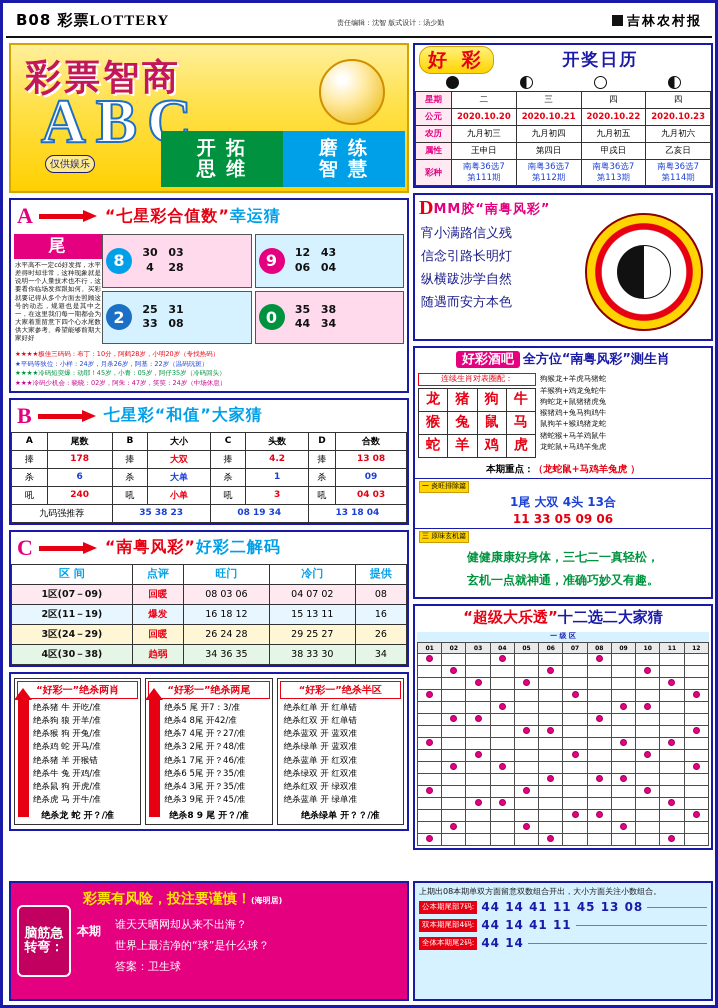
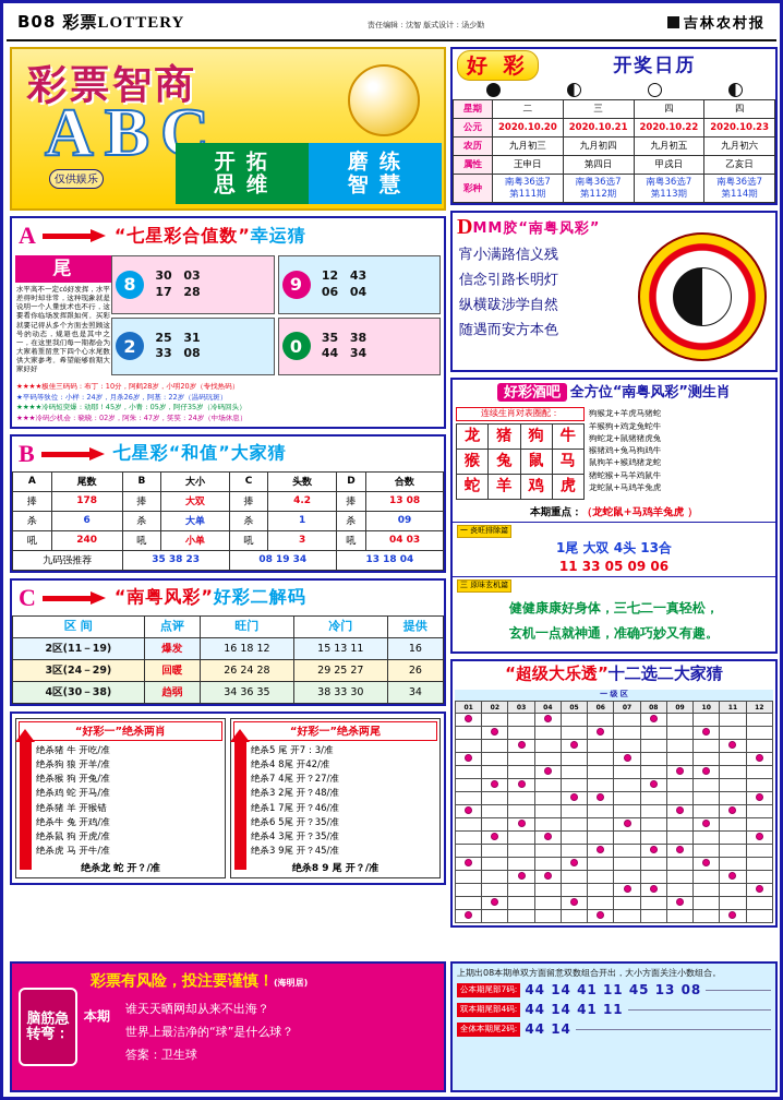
  B08 彩票LOTTERY
  责任编辑：沈智 版式设计：汤少勤
  吉林农村报
  彩票智商
  ABC
  仅供娱乐
  开 拓
  思 维
  磨 练
  智 慧
  A
  “七星彩合值数”幸运猜
  尾
  水平高不一定có好发挥，水平差得时却非常，这种现象就是说明一个人量技术也不行，这要看你临场发挥跟如何。买彩就要记得从多个方面去照顾这号的动态，规避也是其中之一，在这里我们每一期都会为大家着重留意下四个心水尾数供大家参考。希望能够前期大家好好
  8
  30 03
- 4 28
+ 17 28
  9
  12 43
  06 04
  2
  25 31
  33 08
  0
  35 38
  44 34
  ★★★★极佳三码码：布丁：10分，阿鹤28岁，小明20岁（专找热码）
  ★平码等狄位：小样：24岁，月杀26岁，阿基：22岁（温码玩斑）
  ★★★★冷码短突爆：动耶！45岁，小青：05岁，阿仔35岁（冷码回头）
  ★★★冷码少机会：晓晓：02岁，阿朱：47岁，笑笑：24岁（中场休息）
  B
  七星彩“和值”大家猜
  A	尾数	B	大小	C	头数	D	合数
  捧	178	捧	大双	捧	4.2	捧	13 08
  杀	6	杀	大单	杀	1	杀	09
  吼	240	吼	小单	吼	3	吼	04 03
  九码强推荐	35 38 23	08 19 34	13 18 04
  C
  “南粤风彩”好彩二解码
  区 间	点评	旺门	冷门	提供
- 1区(07－09)	回暖	08 03 06	04 07 02	08
  2区(11－19)	爆发	16 18 12	15 13 11	16
  3区(24－29)	回暖	26 24 28	29 25 27	26
  4区(30－38)	趋弱	34 36 35	38 33 30	34
  “好彩一”绝杀两肖
  绝杀猪 牛 开吃/准
  绝杀狗 狼 开羊/准
  绝杀猴 狗 开兔/准
  绝杀鸡 蛇 开马/准
  绝杀猪 羊 开猴错
  绝杀牛 兔 开鸡/准
  绝杀鼠 狗 开虎/准
  绝杀虎 马 开牛/准
  绝杀龙 蛇 开？/准
  “好彩一”绝杀两尾
  绝杀5 尾 开7：3/准
  绝杀4 8尾 开42/准
  绝杀7 4尾 开？27/准
  绝杀3 2尾 开？48/准
  绝杀1 7尾 开？46/准
  绝杀6 5尾 开？35/准
  绝杀4 3尾 开？35/准
  绝杀3 9尾 开？45/准
  绝杀8 9 尾 开？/准
- “好彩一”绝杀半区
- 绝杀红单 开 红单错
- 绝杀红双 开 红单错
- 绝杀蓝双 开 蓝双准
- 绝杀绿单 开 蓝双准
- 绝杀蓝单 开 红双准
- 绝杀绿双 开 红双准
- 绝杀红双 开 绿双准
- 绝杀蓝单 开 绿单准
- 绝杀绿单 开？？/准
  好 彩
  开奖日历
  星期	二	三	四	四
  公元	2020.10.20	2020.10.21	2020.10.22	2020.10.23
  农历	九月初三	九月初四	九月初五	九月初六
  属性	王申日	第四日	甲戌日	乙亥日
  彩种	南粤36选7 第111期	南粤36选7 第112期	南粤36选7 第113期	南粤36选7 第114期
  D
  MM胶“南粤风彩”
  宵小满路信义残
  信念引路长明灯
  纵横跋涉学自然
  随遇而安方本色
  好彩酒吧 全方位“南粤风彩”测生肖
  连续生肖对表圈配：
  龙	猪	狗	牛
  猴	兔	鼠	马
  蛇	羊	鸡	虎
  狗猴龙+羊虎马猪蛇
  羊猴狗+鸡龙兔蛇牛
  狗蛇龙+鼠猪猪虎兔
  猴猪鸡+兔马狗鸡牛
  鼠狗羊+猴鸡猪龙蛇
  猪蛇猴+马羊鸡鼠牛
  龙蛇鼠+马鸡羊兔虎
  本期重点：（龙蛇鼠+马鸡羊兔虎 ）
  一 炎旺排除篇
  1尾 大双 4头 13合
  11 33 05 09 06
  三 原味玄机篇
  健健康康好身体，三七二一真轻松，
  玄机一点就神通，准确巧妙又有趣。
  “超级大乐透”十二选二大家猜
  一 级 区
  脑筋急转弯：
  彩票有风险，投注要谨慎！(海明居)
  本期
  谁天天晒网却从来不出海？
  世界上最洁净的“球”是什么球？
  答案：卫生球
  上期出08本期单双方面留意双数组合开出，大小方面关注小数组合。
  公本期尾部7码:
  44 14 41 11 45 13 08
  双本期尾部4码:
  44 14 41 11
  全体本期尾2码:
  44 14
